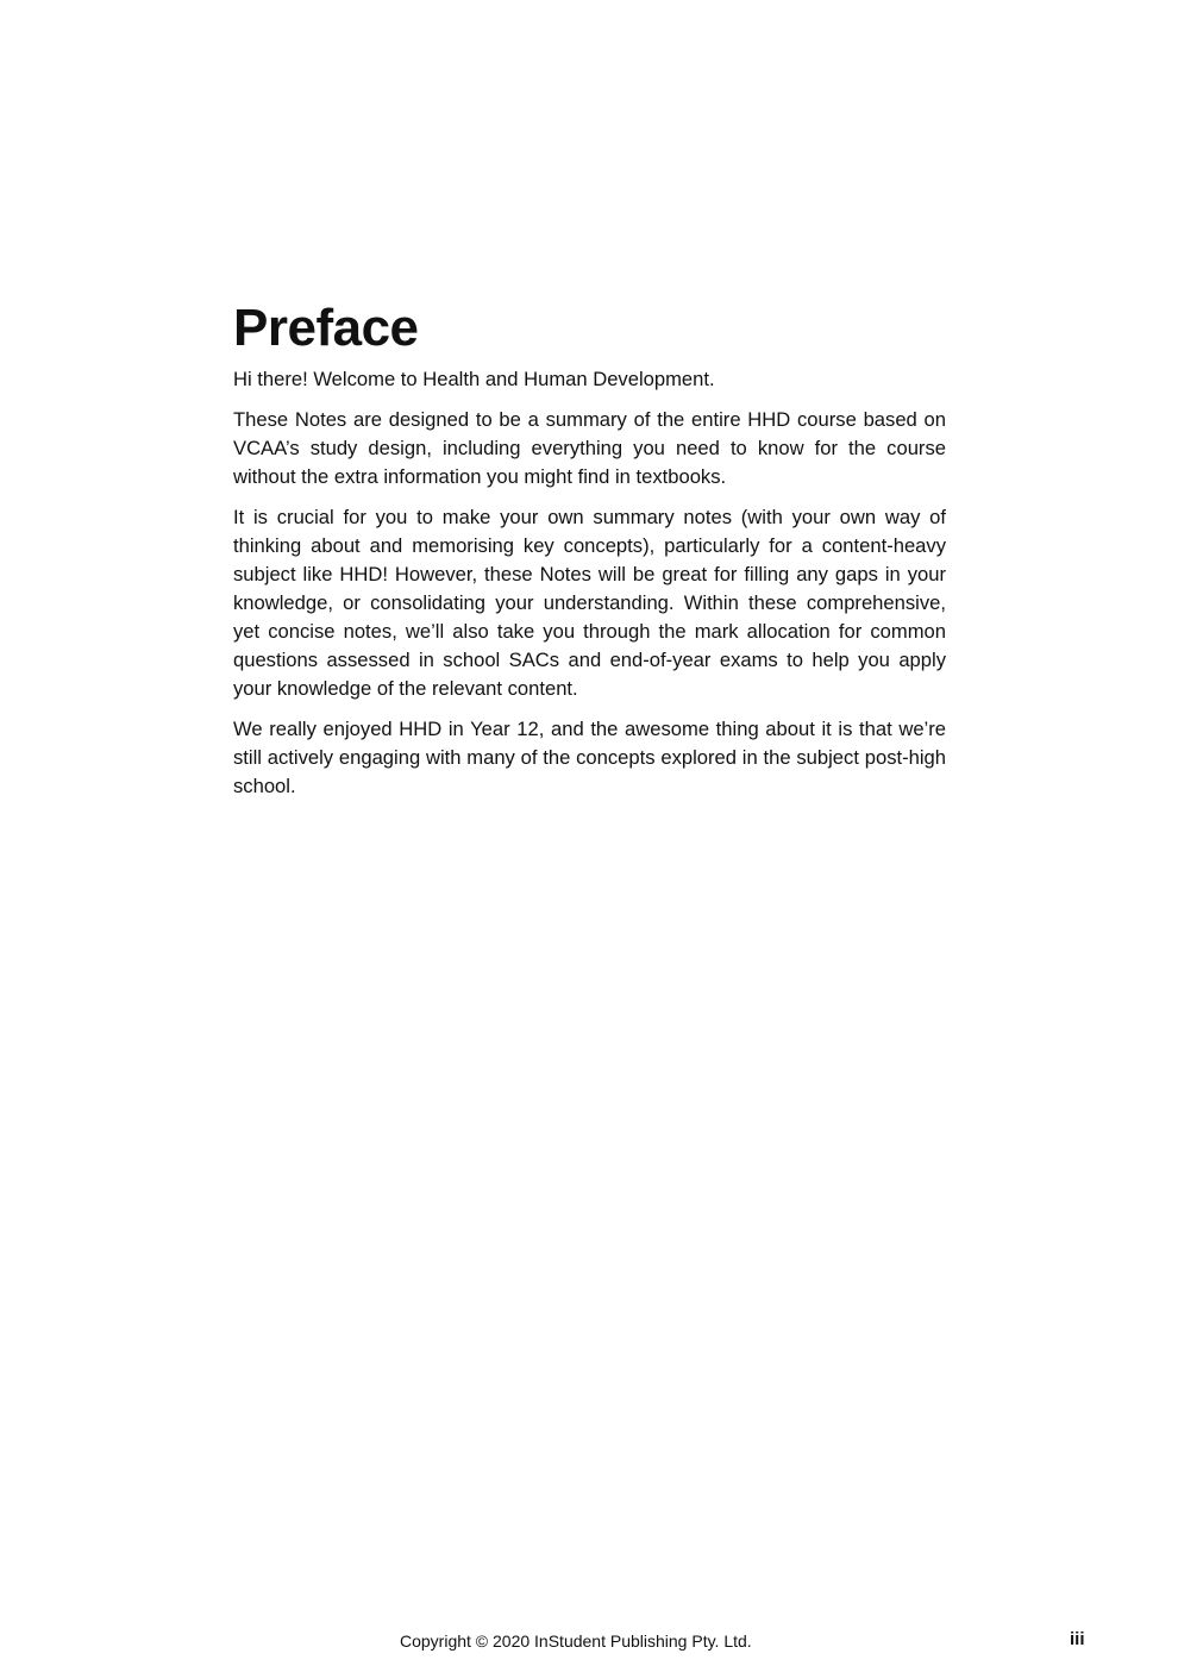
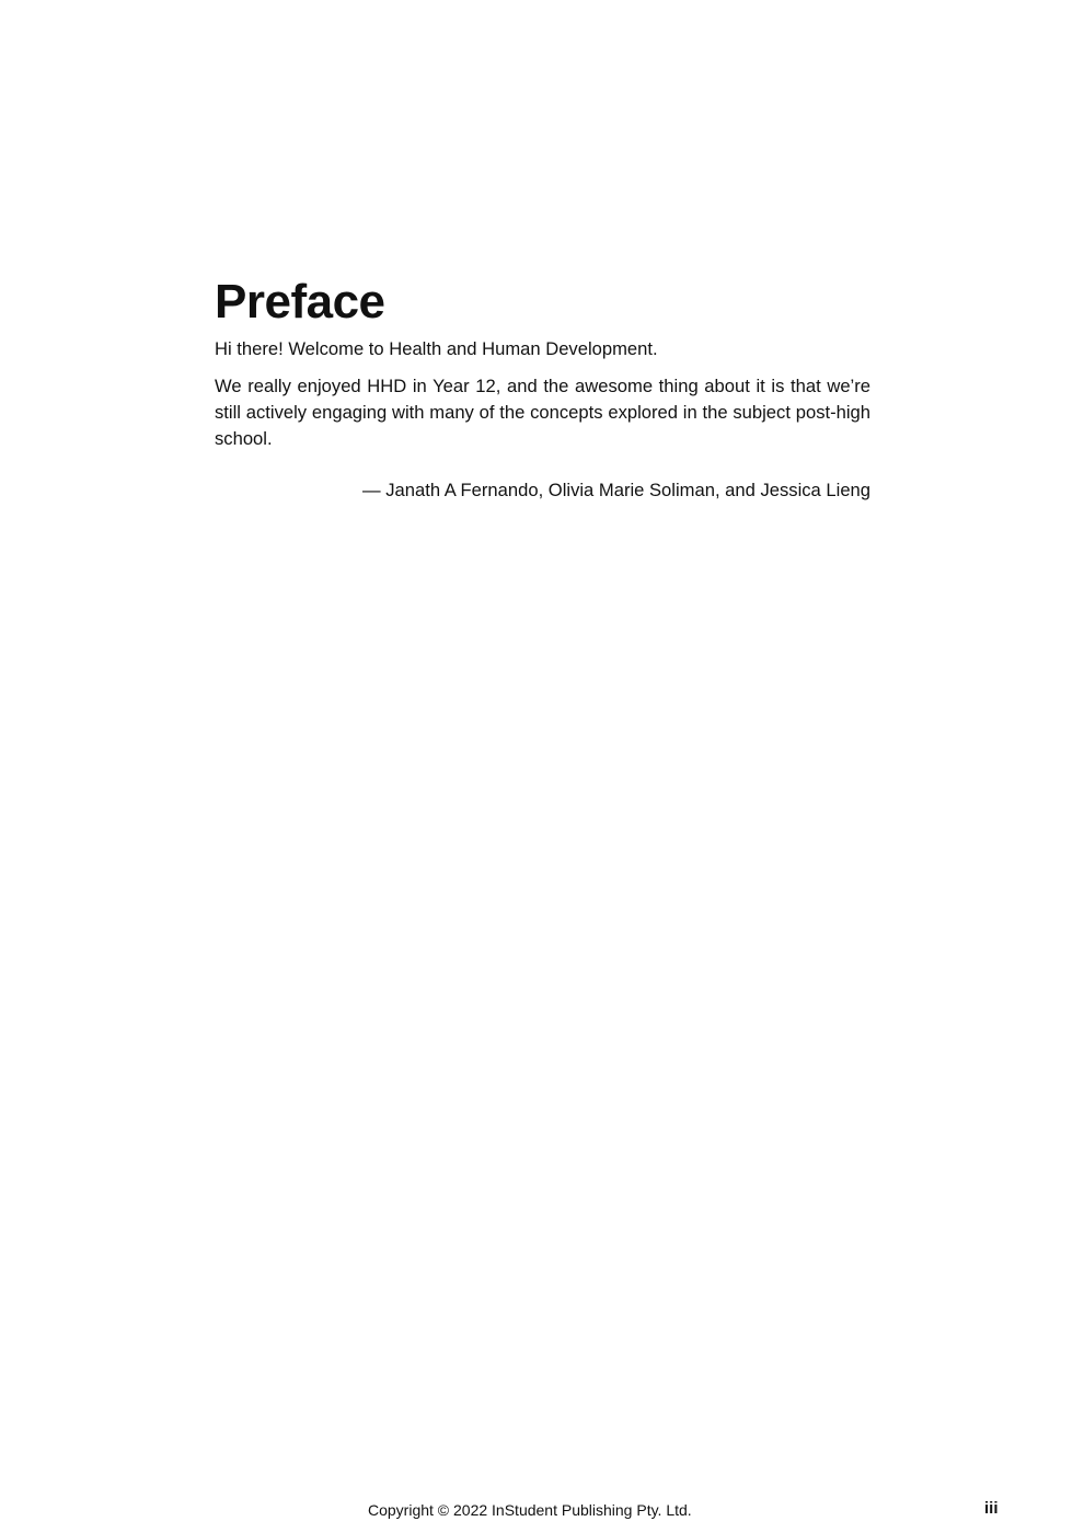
  Preface
  Hi there! Welcome to Health and Human Development.
- These Notes are designed to be a summary of the entire HHD course based on VCAA’s study design, including everything you need to know for the course without the extra information you might find in textbooks.
- It is crucial for you to make your own summary notes (with your own way of thinking about and memorising key concepts), particularly for a content-heavy subject like HHD! However, these Notes will be great for filling any gaps in your knowledge, or consolidating your understanding. Within these comprehensive, yet concise notes, we’ll also take you through the mark allocation for common questions assessed in school SACs and end-of-year exams to help you apply your knowledge of the relevant content.
  We really enjoyed HHD in Year 12, and the awesome thing about it is that we’re still actively engaging with many of the concepts explored in the subject post-high school.
+ — Janath A Fernando, Olivia Marie Soliman, and Jessica Lieng
- Copyright © 2020 InStudent Publishing Pty. Ltd.
+ Copyright © 2022 InStudent Publishing Pty. Ltd.
  iii
